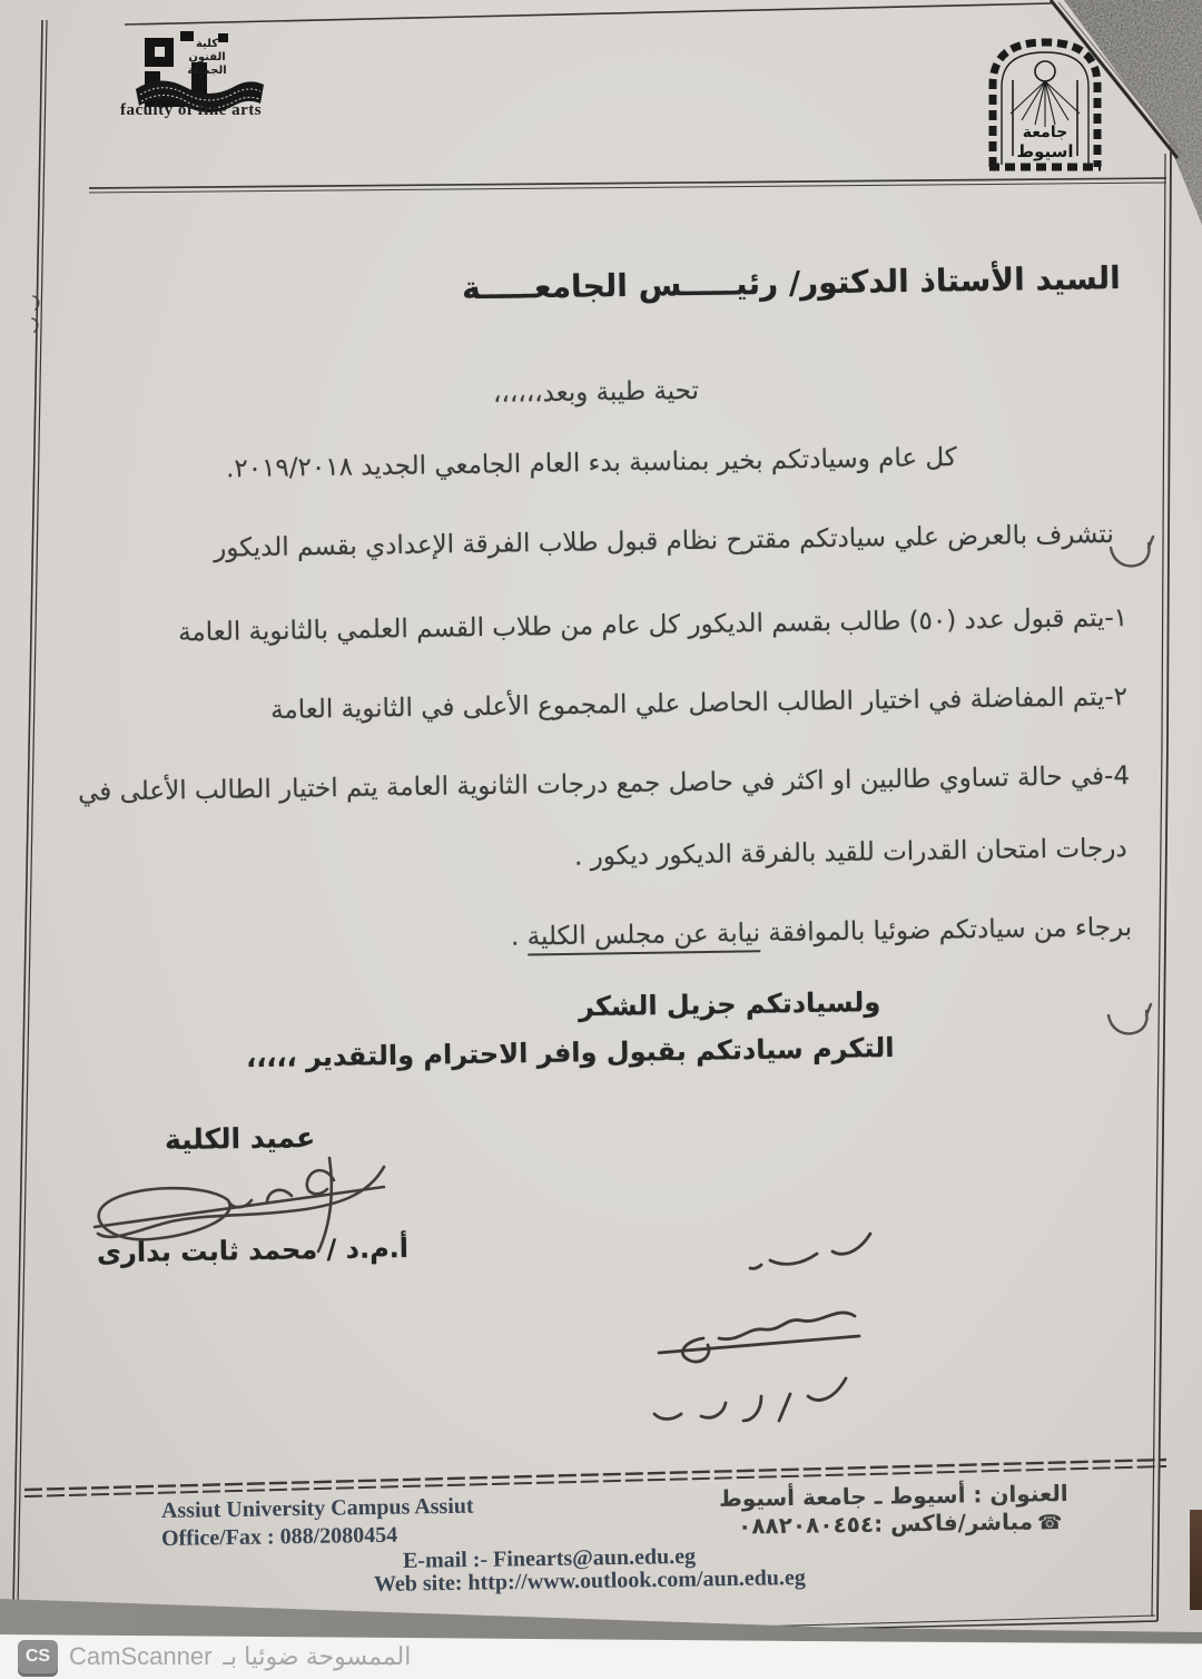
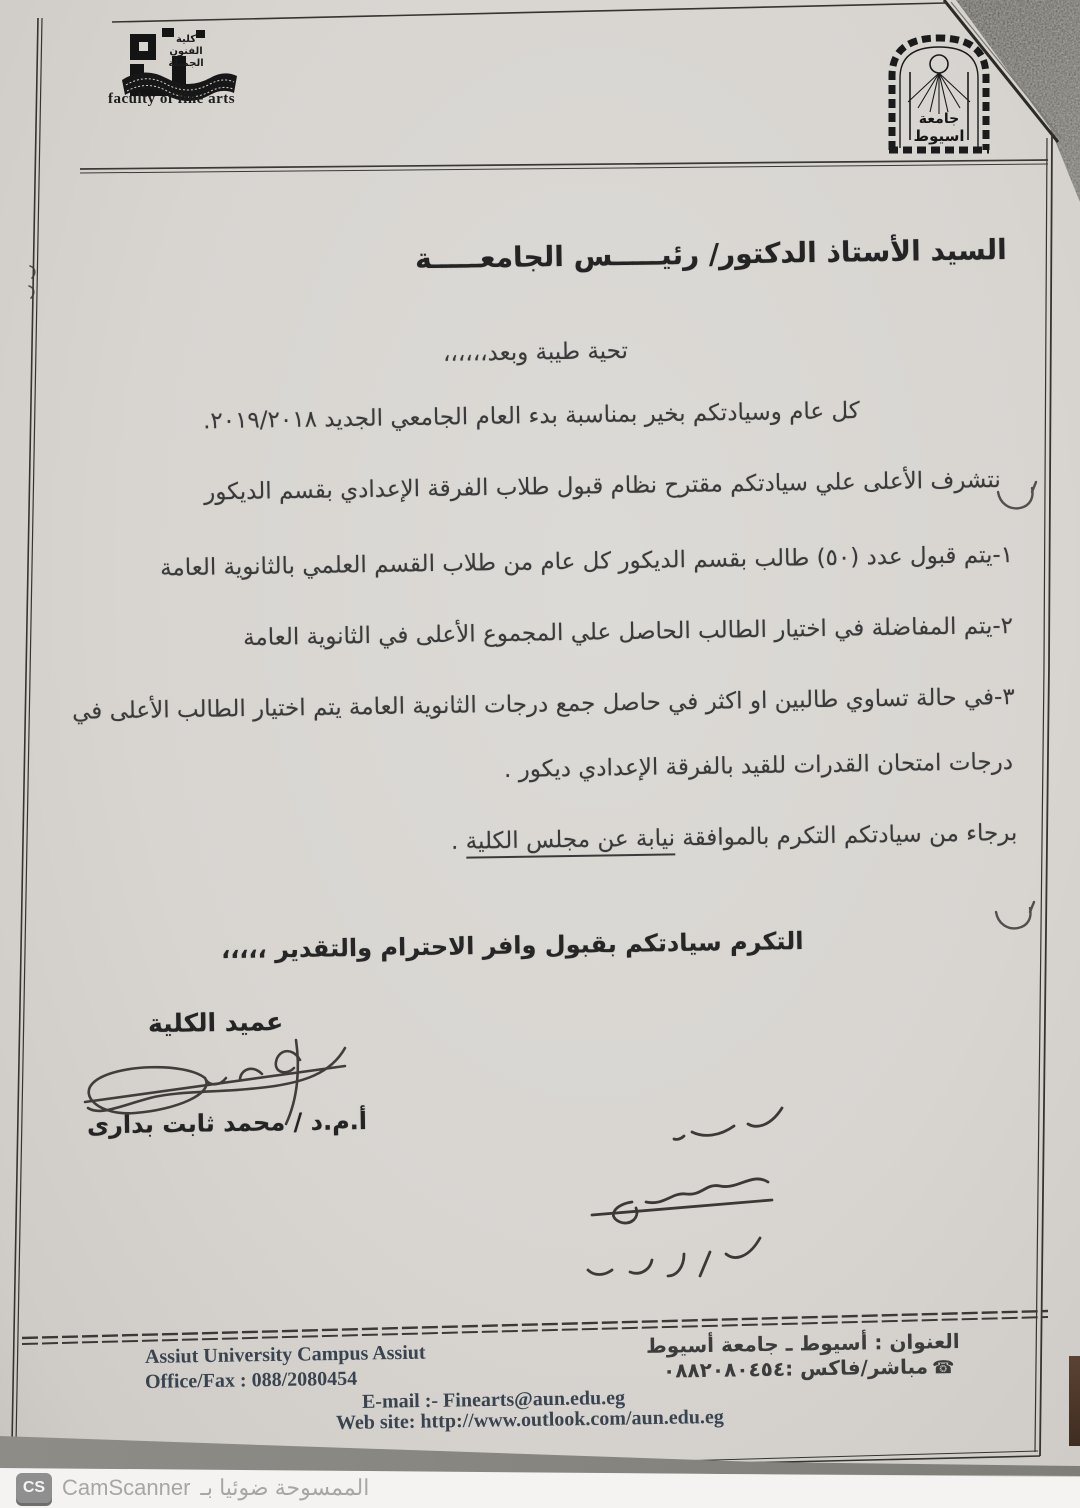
  كلية
  الفنون
  الجمة
  faculty of fine arts
  جامعة
  اسيوط
  السيد الأستاذ الدكتور/ رئيـــــس الجامعـــــة
  تحية طيبة وبعد،،،،،،
  كل عام وسيادتكم بخير بمناسبة بدء العام الجامعي الجديد ٢٠١٩/٢٠١٨.
- نتشرف بالعرض علي سيادتكم مقترح نظام قبول طلاب الفرقة الإعدادي بقسم الديكور
+ نتشرف الأعلى علي سيادتكم مقترح نظام قبول طلاب الفرقة الإعدادي بقسم الديكور
  ١-يتم قبول عدد (٥٠) طالب بقسم الديكور كل عام من طلاب القسم العلمي بالثانوية العامة
  ٢-يتم المفاضلة في اختيار الطالب الحاصل علي المجموع الأعلى في الثانوية العامة
- 4-في حالة تساوي طالبين او اكثر في حاصل جمع درجات الثانوية العامة يتم اختيار الطالب الأعلى في
+ ٣-في حالة تساوي طالبين او اكثر في حاصل جمع درجات الثانوية العامة يتم اختيار الطالب الأعلى في
- درجات امتحان القدرات للقيد بالفرقة الديكور ديكور .
+ درجات امتحان القدرات للقيد بالفرقة الإعدادي ديكور .
- برجاء من سيادتكم ضوئيا بالموافقة نيابة عن مجلس الكلية .
+ برجاء من سيادتكم التكرم بالموافقة نيابة عن مجلس الكلية .
- ولسيادتكم جزيل الشكر
  التكرم سيادتكم بقبول وافر الاحترام والتقدير ،،،،،
  عميد الكلية
  أ.م.د / محمد ثابت بدارى
  Assiut University Campus Assiut
  Office/Fax : 088/2080454
  E-mail :- Finearts@aun.edu.eg
  Web site: http://www.outlook.com/aun.edu.eg
  العنوان : أسيوط ـ جامعة أسيوط
  ☎مباشر/فاكس :٠٨٨٢٠٨٠٤٥٤
  CS
  CamScanner
  الممسوحة ضوئيا بـ
